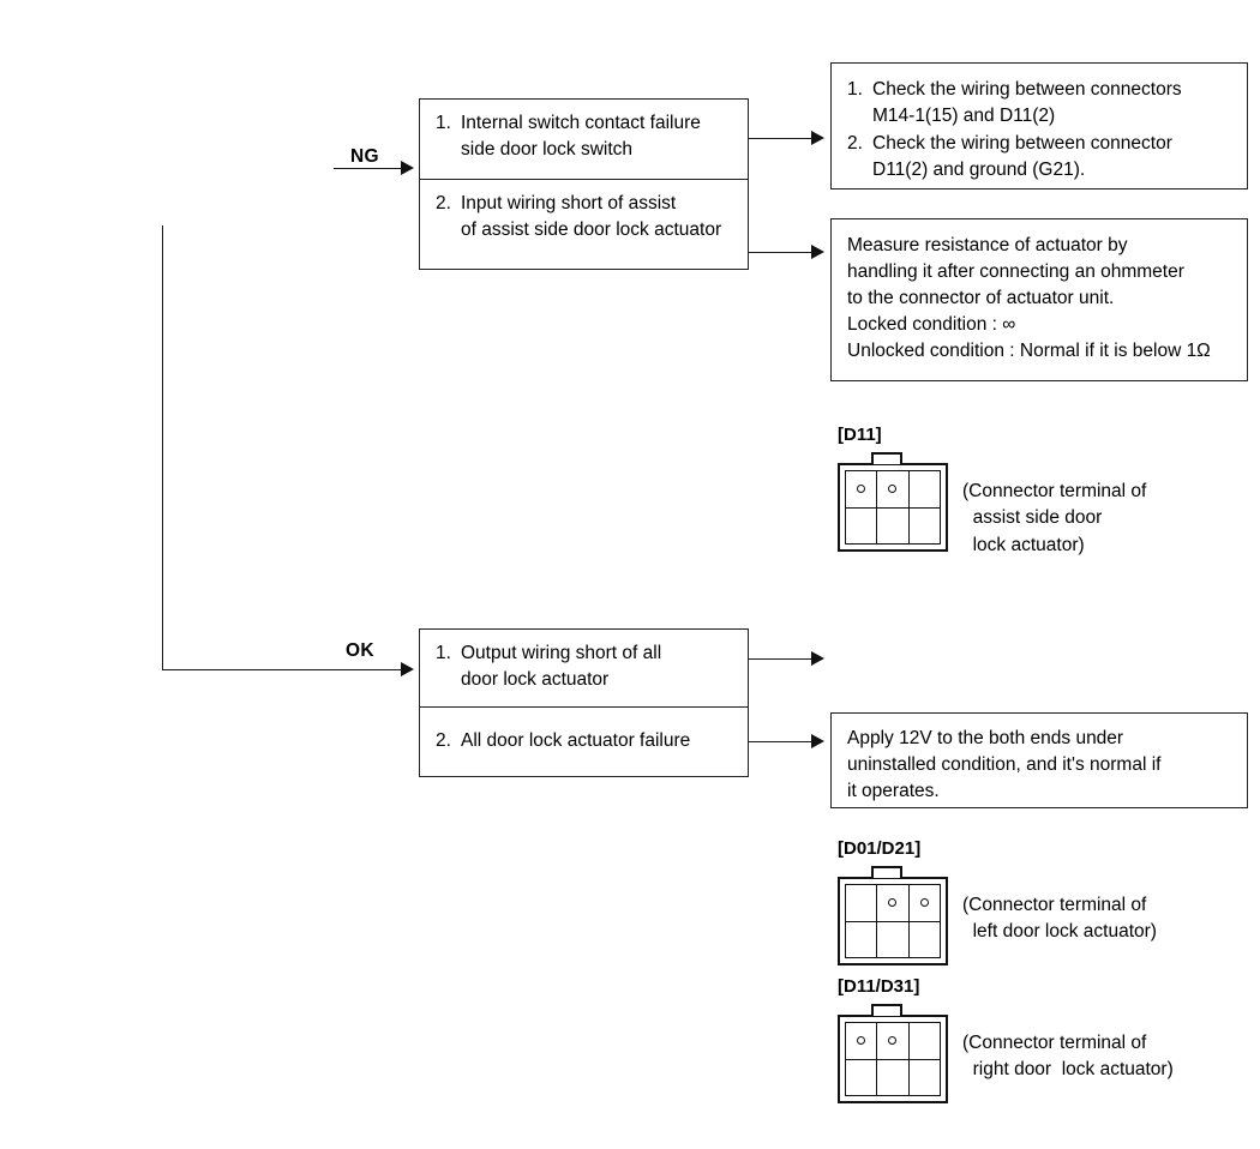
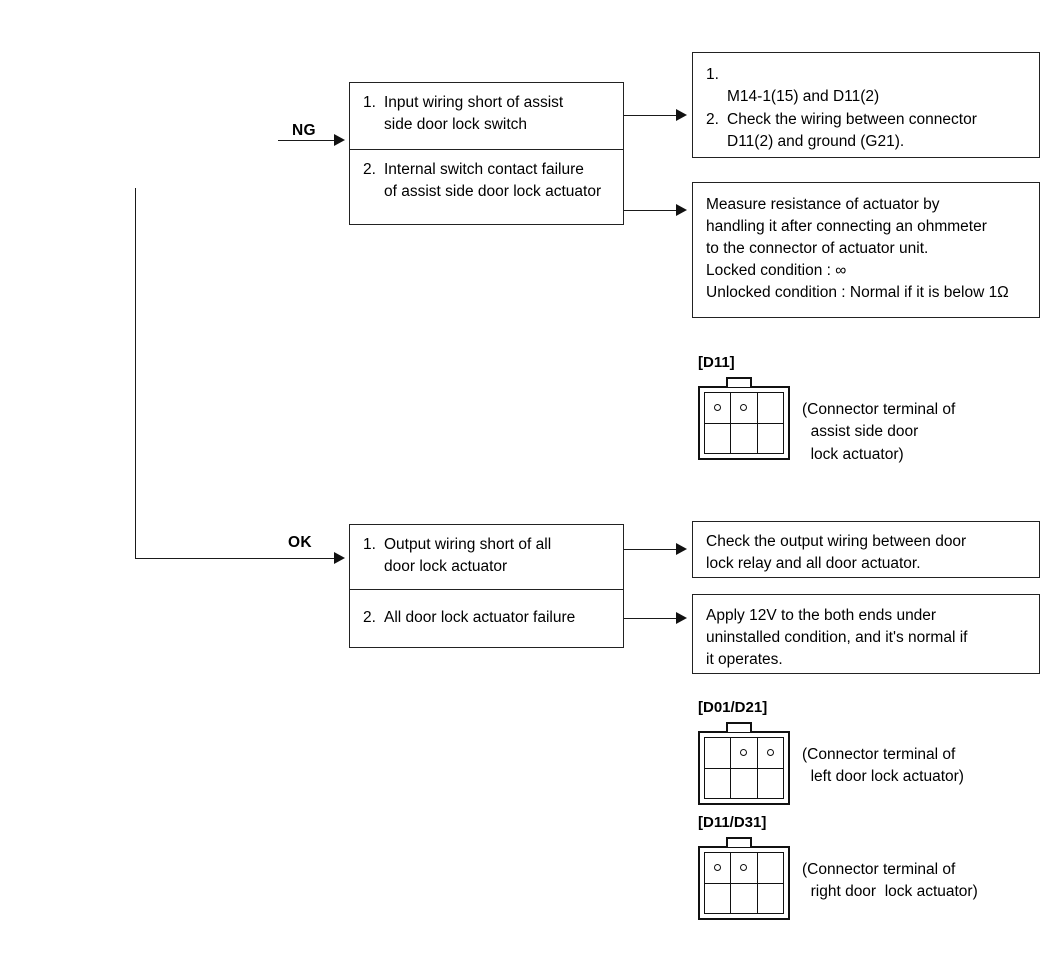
  NG
  1.
- Internal switch contact failure
+ Input wiring short of assist
  side door lock switch
  2.
- Input wiring short of assist
+ Internal switch contact failure
  of assist side door lock actuator
  1.
- Check the wiring between connectors
  M14-1(15) and D11(2)
  2.
  Check the wiring between connector
  D11(2) and ground (G21).
  Measure resistance of actuator by
  handling it after connecting an ohmmeter
  to the connector of actuator unit.
  Locked condition : ∞
  Unlocked condition : Normal if it is below 1Ω
  [D11]
  (Connector terminal of
  assist side door
  lock actuator)
  OK
  1.
  Output wiring short of all
  door lock actuator
  2.
  All door lock actuator failure
+ Check the output wiring between door
+ lock relay and all door actuator.
  Apply 12V to the both ends under
  uninstalled condition, and it's normal if
  it operates.
  [D01/D21]
  (Connector terminal of
  left door lock actuator)
  [D11/D31]
  (Connector terminal of
  right door lock actuator)
